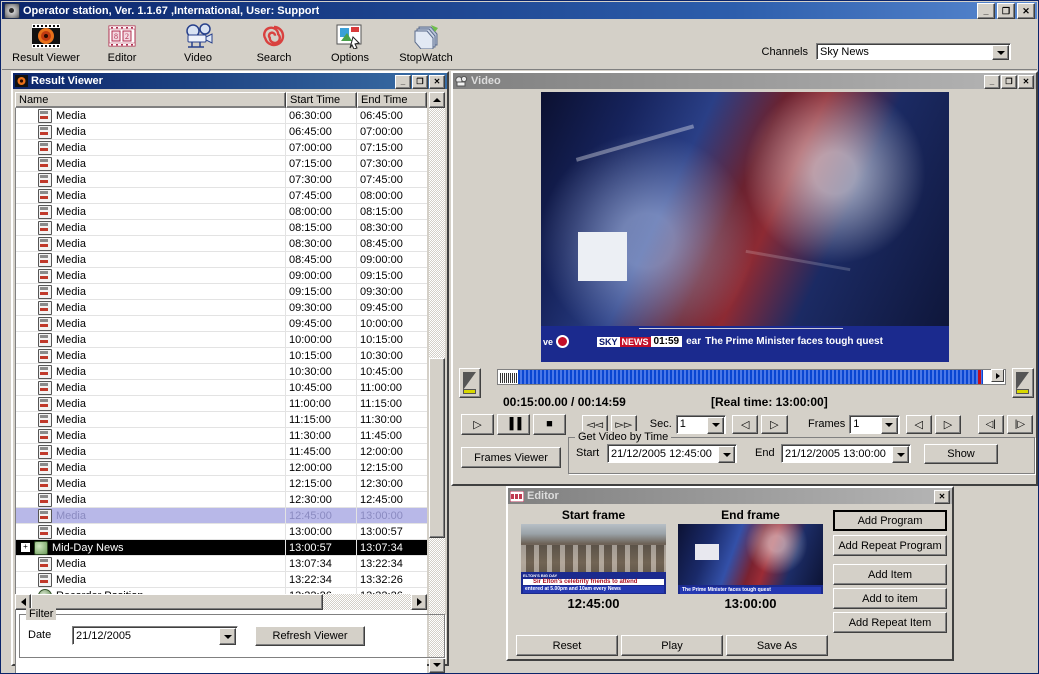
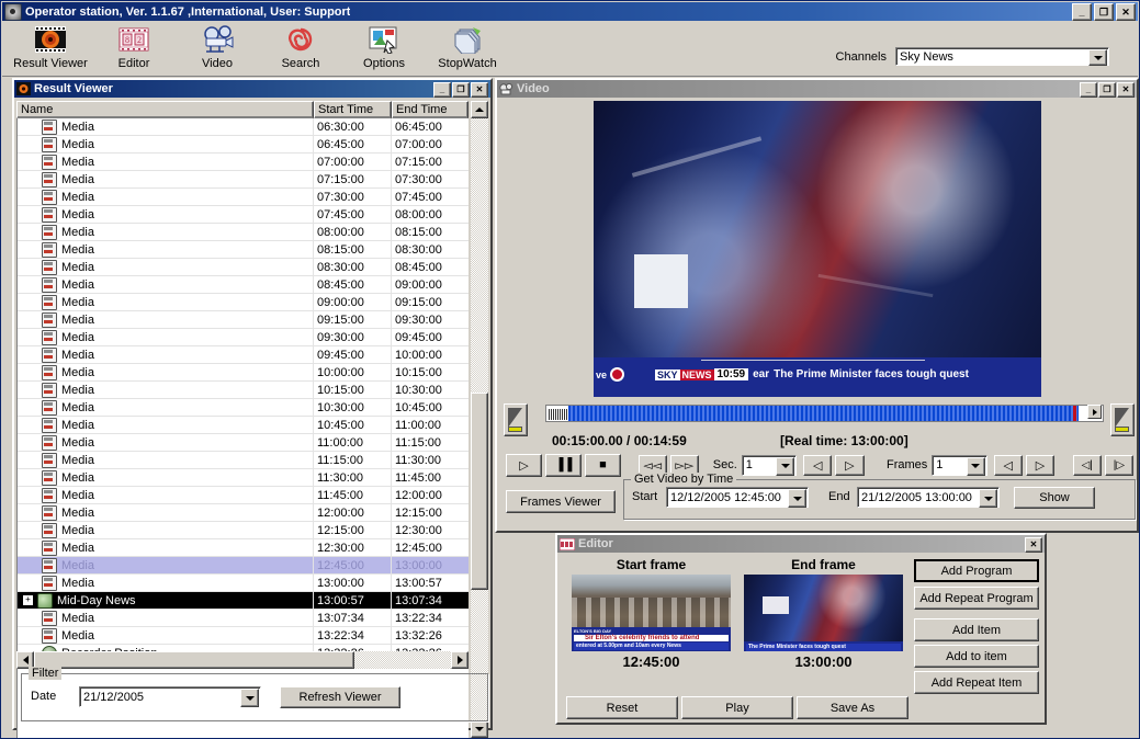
  Operator station, Ver. 1.1.67 ,International, User: Support
  _
  ❐
  ✕
  Result Viewer
  8
  2
  Editor
  Video
  Search
  Options
  StopWatch
  Channels
  Sky News
  Result Viewer
  _
  ❐
  ✕
  Name
  Start Time
  End Time
  Media
  06:30:00
  06:45:00
  Media
  06:45:00
  07:00:00
  Media
  07:00:00
  07:15:00
  Media
  07:15:00
  07:30:00
  Media
  07:30:00
  07:45:00
  Media
  07:45:00
  08:00:00
  Media
  08:00:00
  08:15:00
  Media
  08:15:00
  08:30:00
  Media
  08:30:00
  08:45:00
  Media
  08:45:00
  09:00:00
  Media
  09:00:00
  09:15:00
  Media
  09:15:00
  09:30:00
  Media
  09:30:00
  09:45:00
  Media
  09:45:00
  10:00:00
  Media
  10:00:00
  10:15:00
  Media
  10:15:00
  10:30:00
  Media
  10:30:00
  10:45:00
  Media
  10:45:00
  11:00:00
  Media
  11:00:00
  11:15:00
  Media
  11:15:00
  11:30:00
  Media
  11:30:00
  11:45:00
  Media
  11:45:00
  12:00:00
  Media
  12:00:00
  12:15:00
  Media
  12:15:00
  12:30:00
  Media
  12:30:00
  12:45:00
  Media
  12:45:00
  13:00:00
  Media
  13:00:00
  13:00:57
  +
  Mid-Day News
  13:00:57
  13:07:34
  Media
  13:07:34
  13:22:34
  Media
  13:22:34
  13:32:26
  Filter
  Date
  21/12/2005
  Refresh Viewer
  Video
  _
  ❐
  ✕
  ve
  SKY
  NEWS
- 01:59
+ 10:59
  ear
  The Prime Minister faces tough quest
  00:15:00.00 / 00:14:59
  [Real time: 13:00:00]
  ▷
  ▐▐
  ■
  ◅◅
  ▻▻
  Sec.
  1
  ◁
  ▷
  Frames
  1
  ◁
  ▷
  ◁|
  |▷
  Frames Viewer
  Get Video by Time
  Start
- 21/12/2005 12:45:00
+ 12/12/2005 12:45:00
  End
  21/12/2005 13:00:00
  Show
  Editor
  ✕
  Start frame
  End frame
  12:45:00
  13:00:00
  Add Program
  Add Repeat Program
  Add Item
  Add to item
  Add Repeat Item
  Reset
  Play
  Save As
